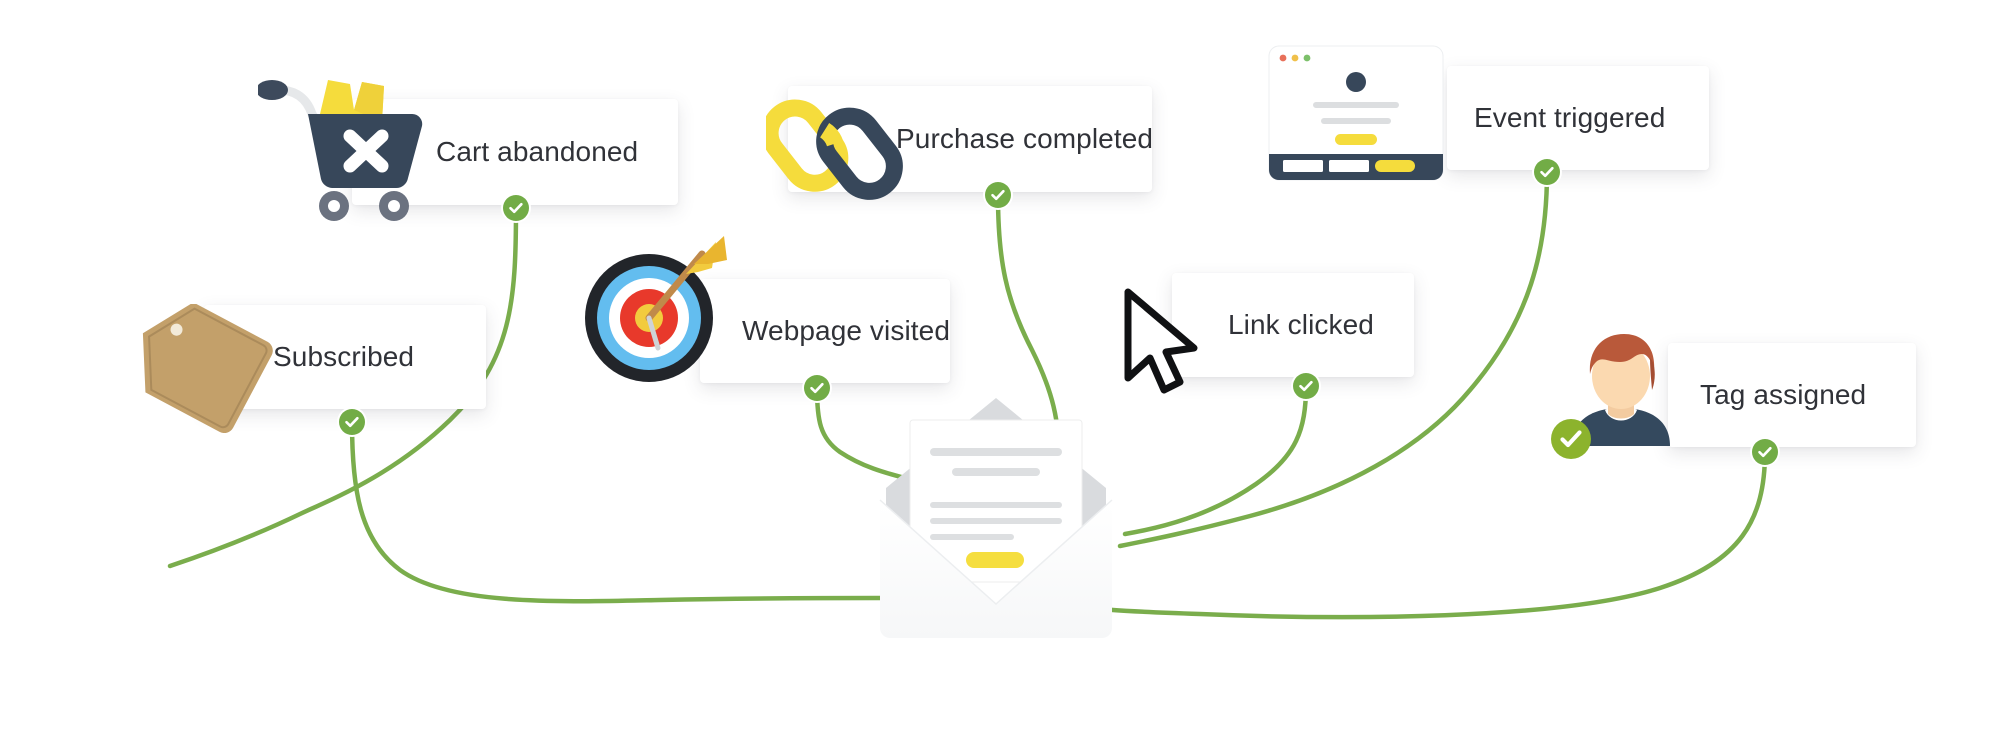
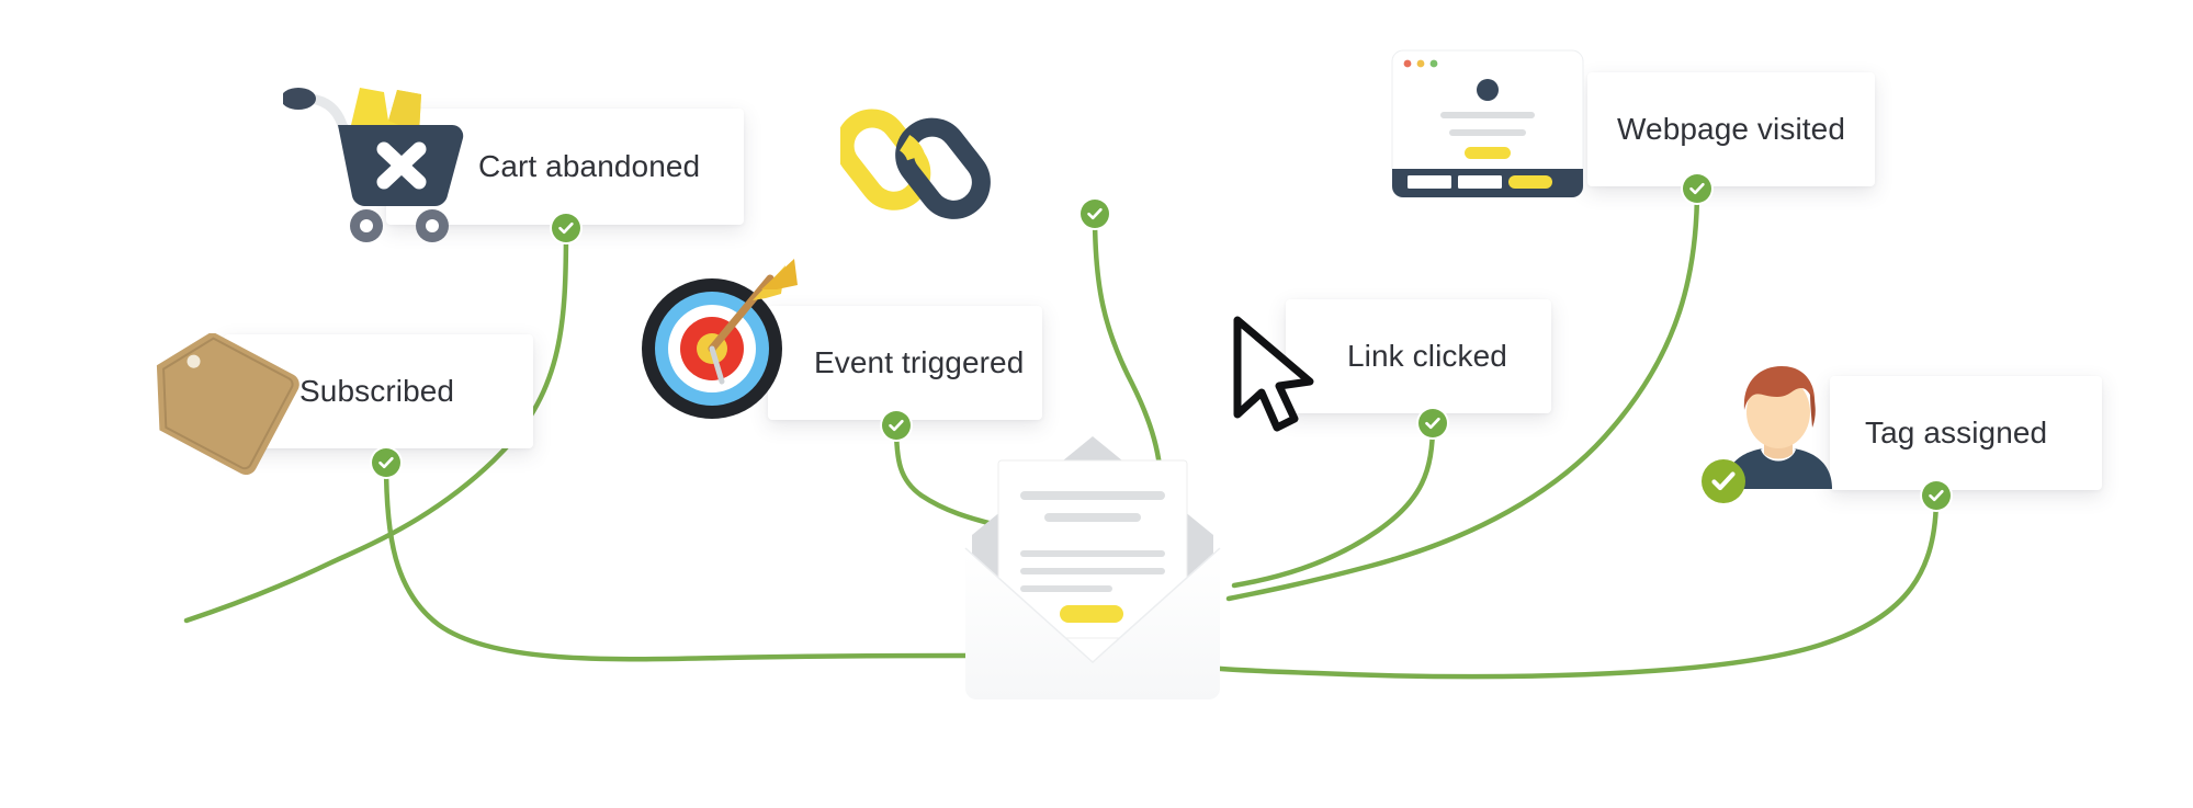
  Cart abandoned
- Purchase completed
- Event triggered
+ Webpage visited
  Subscribed
- Webpage visited
+ Event triggered
  Link clicked
  Tag assigned
